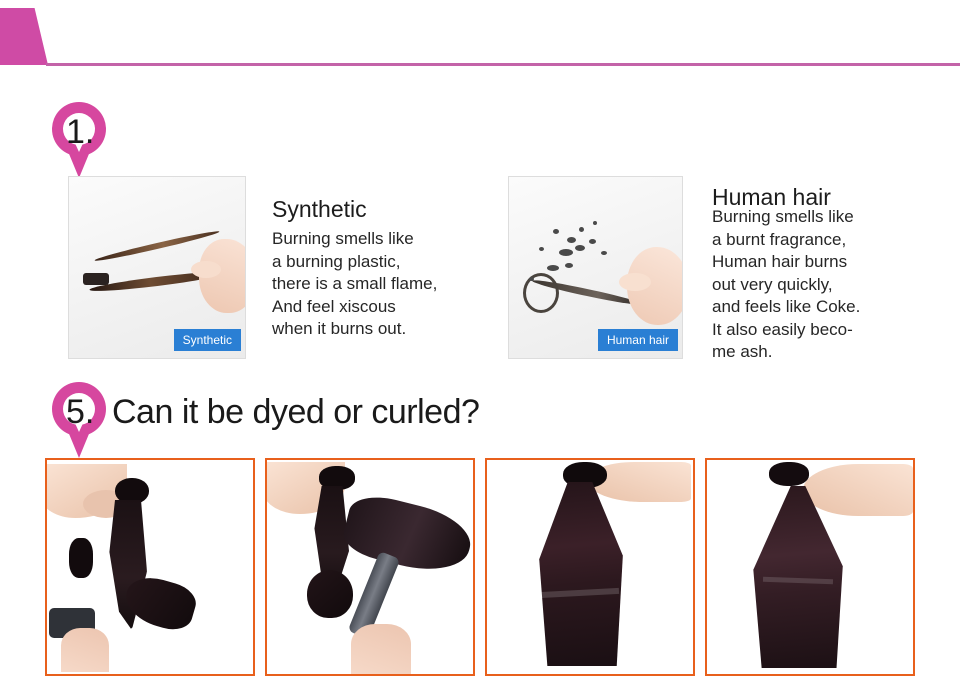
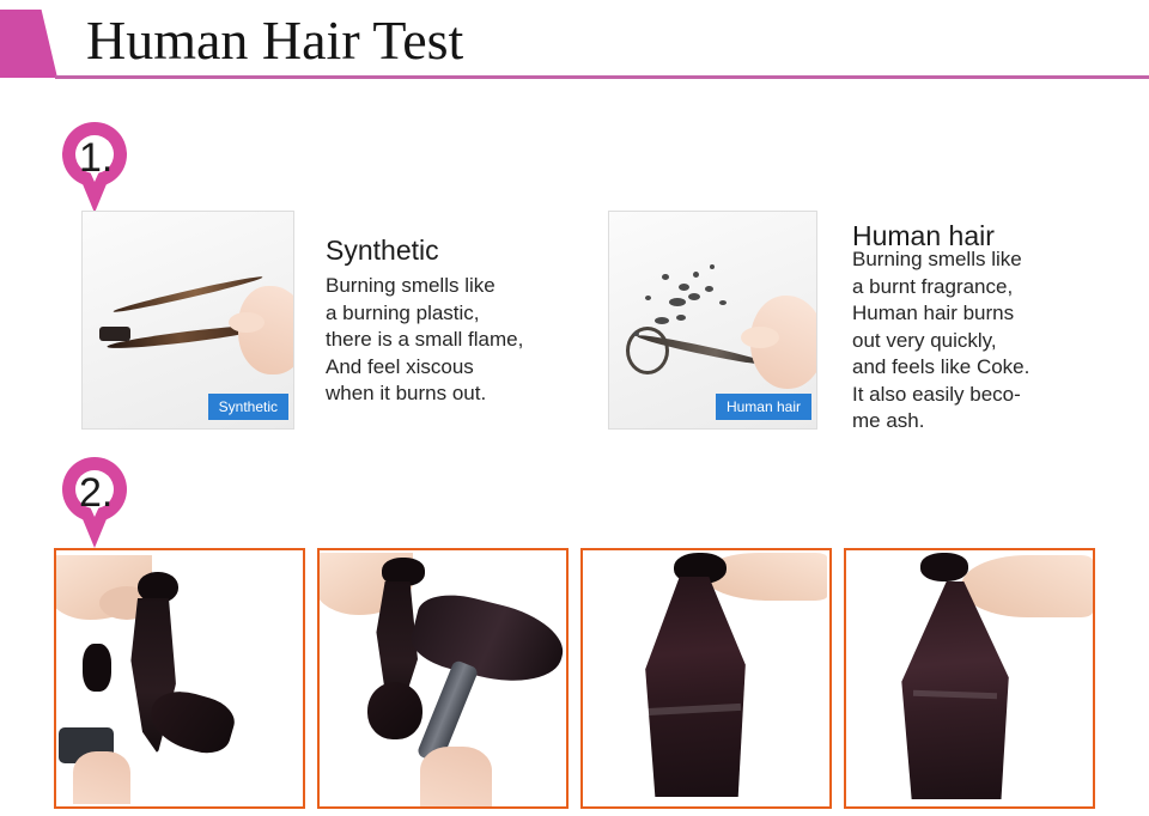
+ Human Hair Test
  1.
  Synthetic
  Synthetic
  Burning smells like
  a burning plastic,
  there is a small flame,
  And feel xiscous
  when it burns out.
  Human hair
  Human hair
  Burning smells like
  a burnt fragrance,
  Human hair burns
  out very quickly,
  and feels like Coke.
  It also easily beco-
  me ash.
- 5.
+ 2.
- Can it be dyed or curled?
